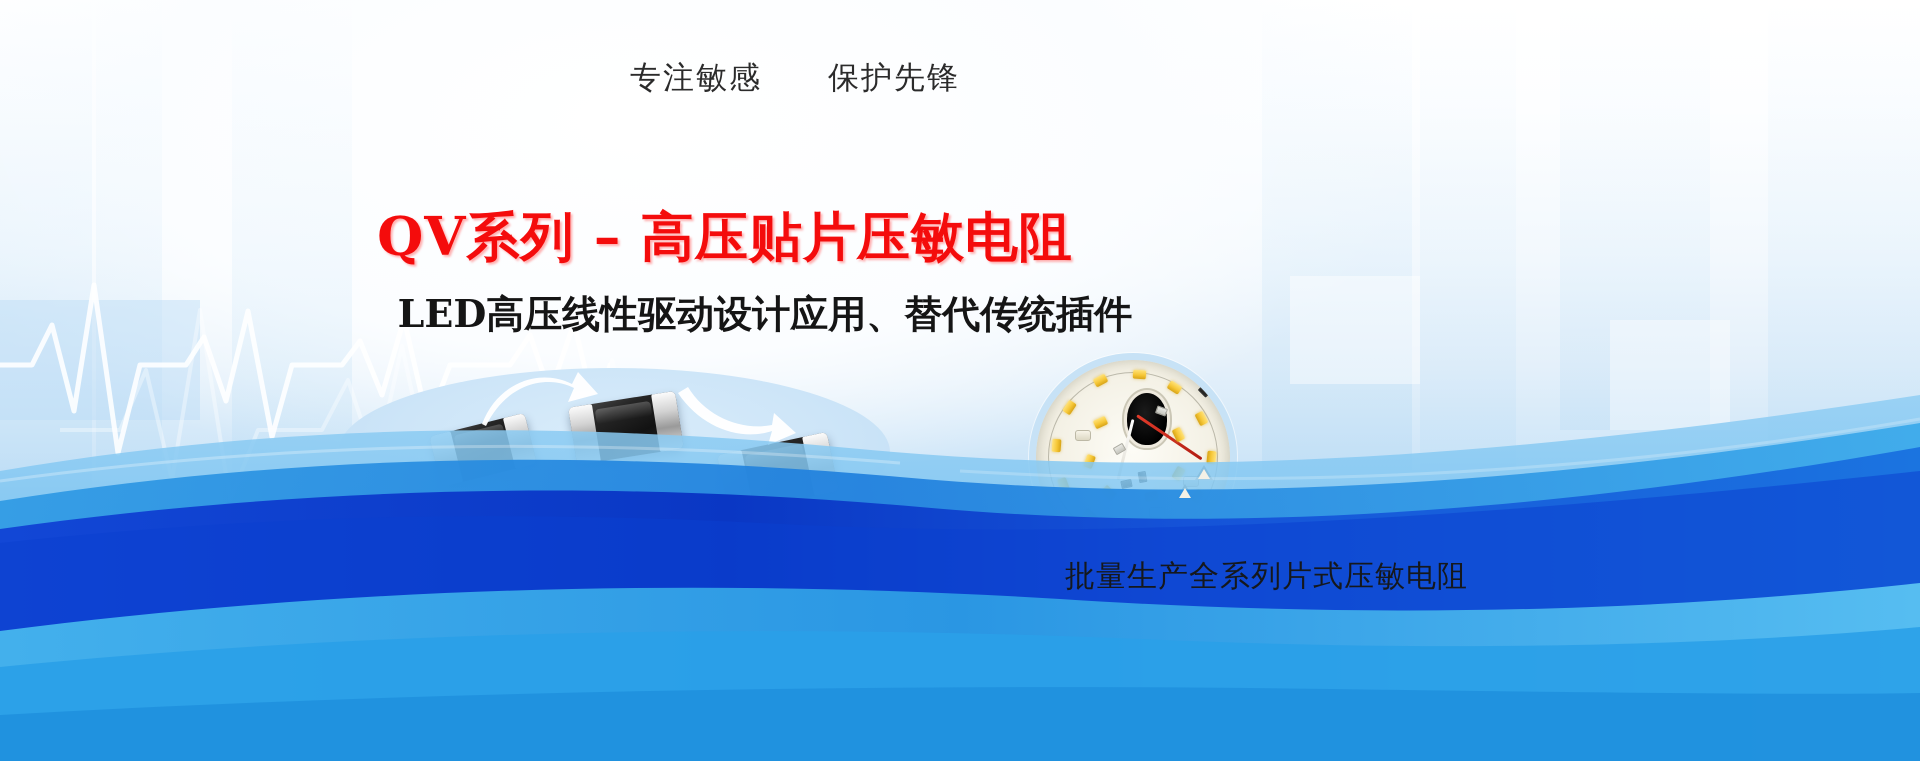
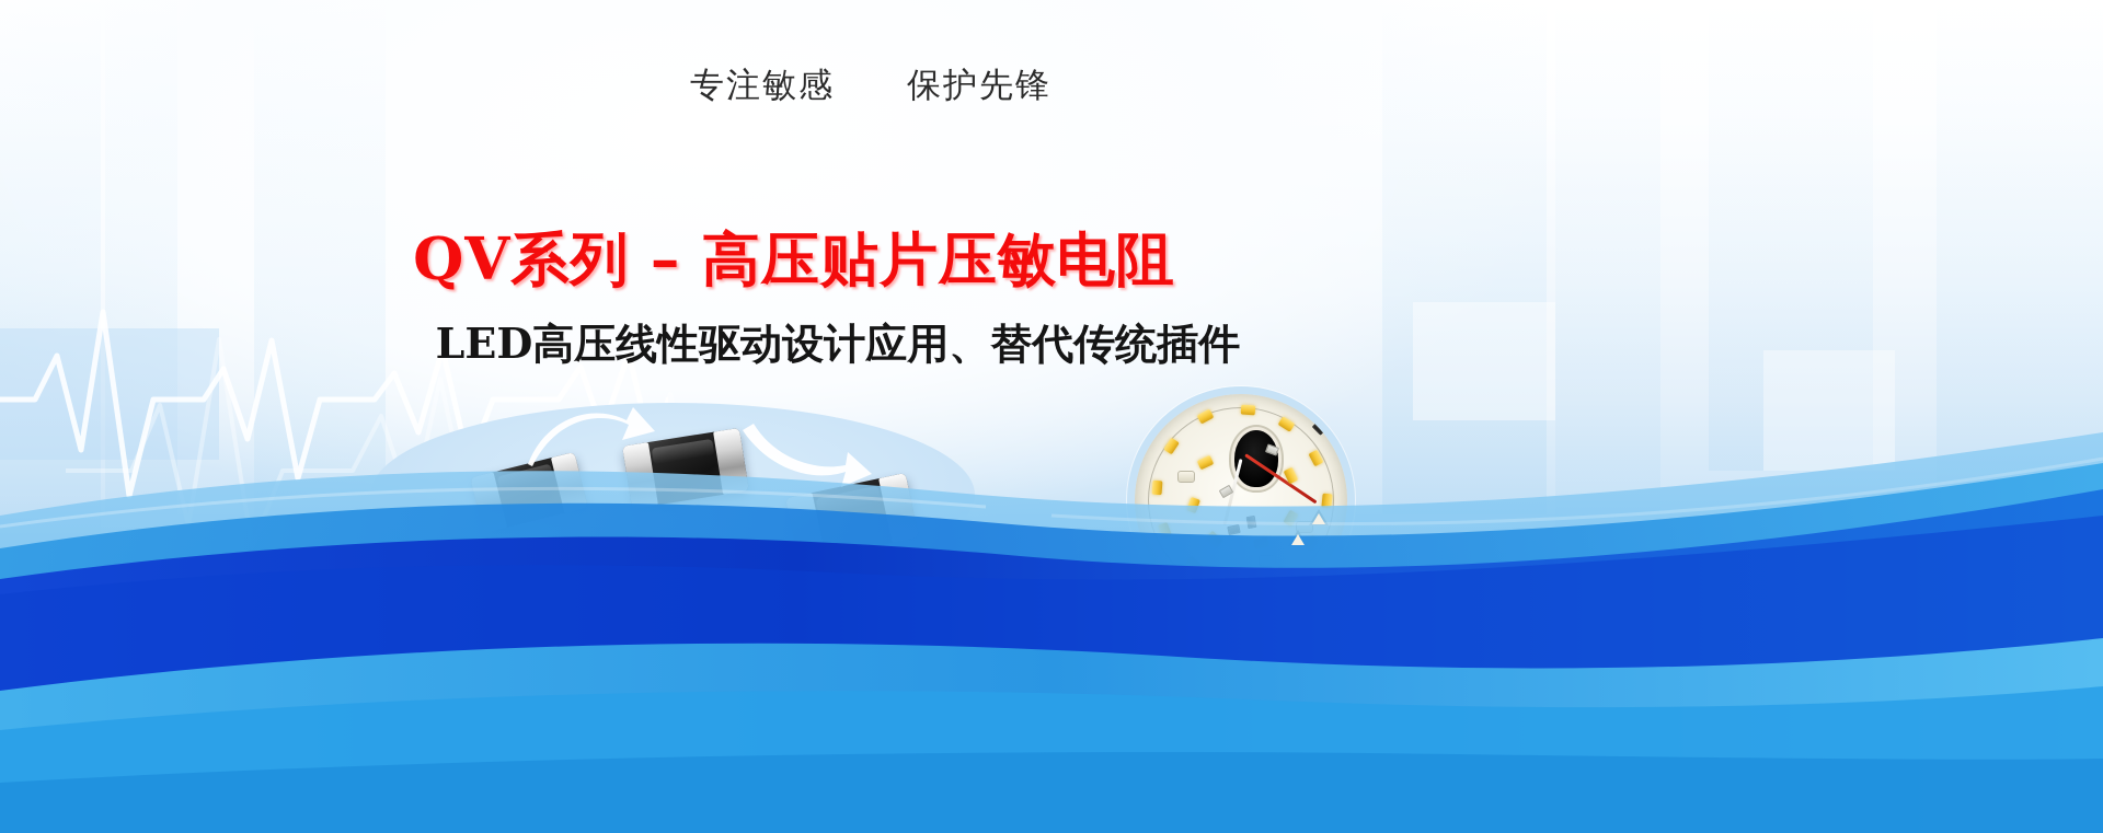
  专注敏感 保护先锋
  QV系列 – 高压贴片压敏电阻
  LED高压线性驱动设计应用、替代传统插件
- 批量生产全系列片式压敏电阻
